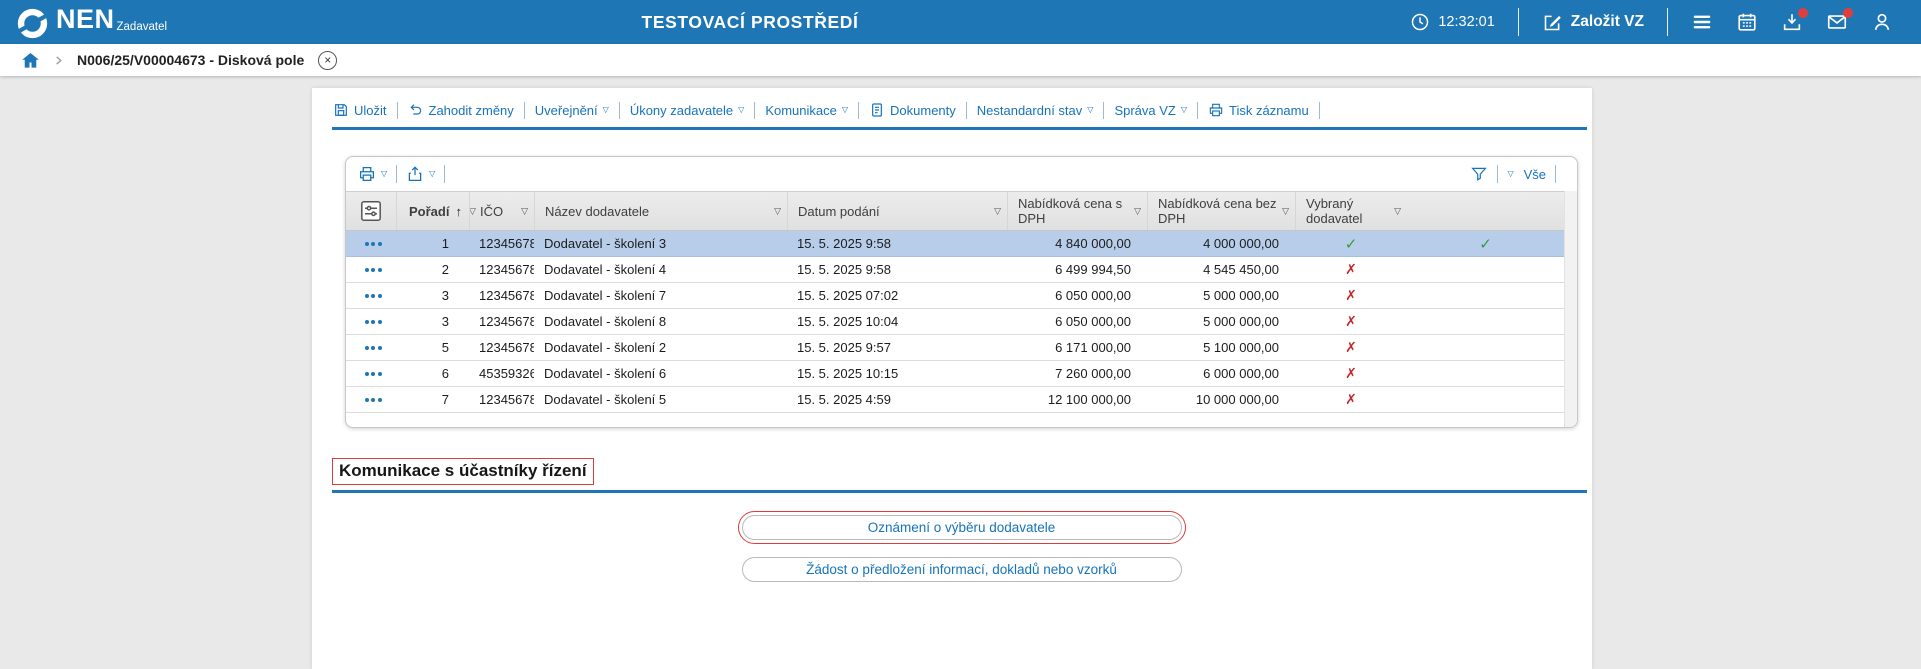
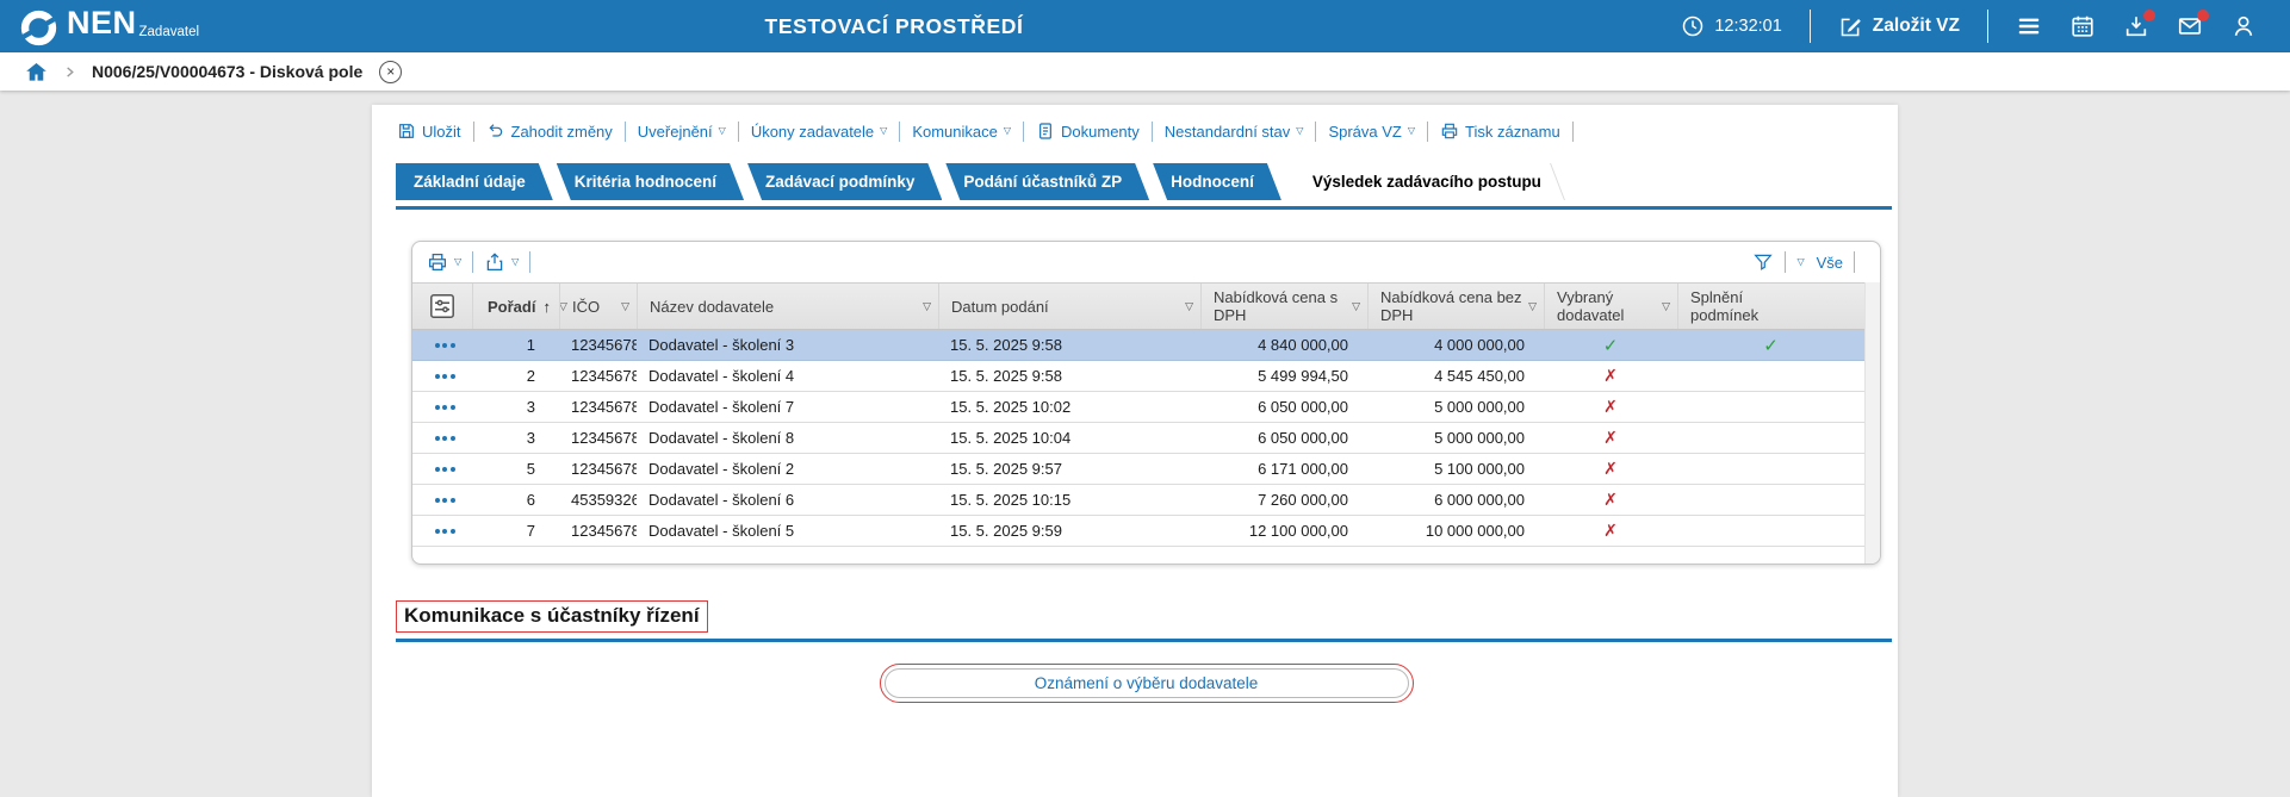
  NEN
  Zadavatel
  TESTOVACÍ PROSTŘEDÍ
  12:32:01
  Založit VZ
  N006/25/V00004673 - Disková pole
  ×
  Uložit
  Zahodit změny
  Uveřejnění
  ▽
  Úkony zadavatele
  ▽
  Komunikace
  ▽
  Dokumenty
  Nestandardní stav
  ▽
  Správa VZ
  ▽
  Tisk záznamu
+ Základní údaje
+ Kritéria hodnocení
+ Zadávací podmínky
+ Podání účastníků ZP
+ Hodnocení
+ Výsledek zadávacího postupu
  ▽
  ▽
  ▽
  Vše
  Pořadí
  ↑
  ▽
  IČO
  ▽
  Název dodavatele
  ▽
  Datum podání
  ▽
  Nabídková cena s DPH
  ▽
  Nabídková cena bez DPH
  ▽
  Vybraný dodavatel
  ▽
+ Splnění podmínek
  1
  12345678
  Dodavatel - školení 3
  15. 5. 2025 9:58
  4 840 000,00
  4 000 000,00
  ✓
  ✓
  2
  12345678
  Dodavatel - školení 4
  15. 5. 2025 9:58
- 6 499 994,50
+ 5 499 994,50
  4 545 450,00
  ✗
  3
  12345678
  Dodavatel - školení 7
- 15. 5. 2025 07:02
+ 15. 5. 2025 10:02
  6 050 000,00
  5 000 000,00
  ✗
  3
  12345678
  Dodavatel - školení 8
  15. 5. 2025 10:04
  6 050 000,00
  5 000 000,00
  ✗
  5
  12345678
  Dodavatel - školení 2
  15. 5. 2025 9:57
  6 171 000,00
  5 100 000,00
  ✗
  6
  45359326
  Dodavatel - školení 6
  15. 5. 2025 10:15
  7 260 000,00
  6 000 000,00
  ✗
  7
  12345678
  Dodavatel - školení 5
- 15. 5. 2025 4:59
+ 15. 5. 2025 9:59
  12 100 000,00
  10 000 000,00
  ✗
  Komunikace s účastníky řízení
  Oznámení o výběru dodavatele
- Žádost o předložení informací, dokladů nebo vzorků
